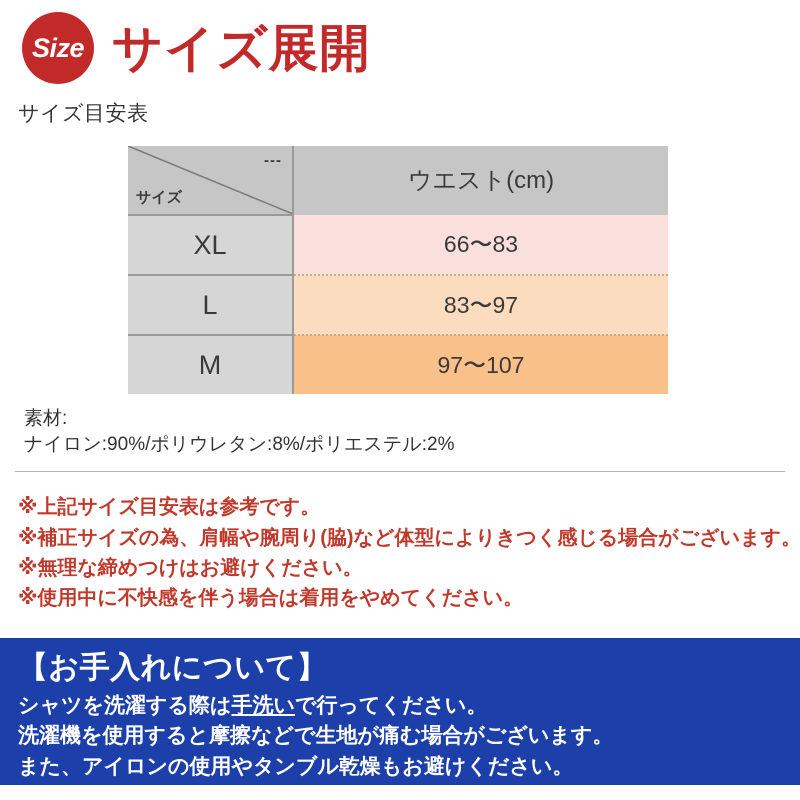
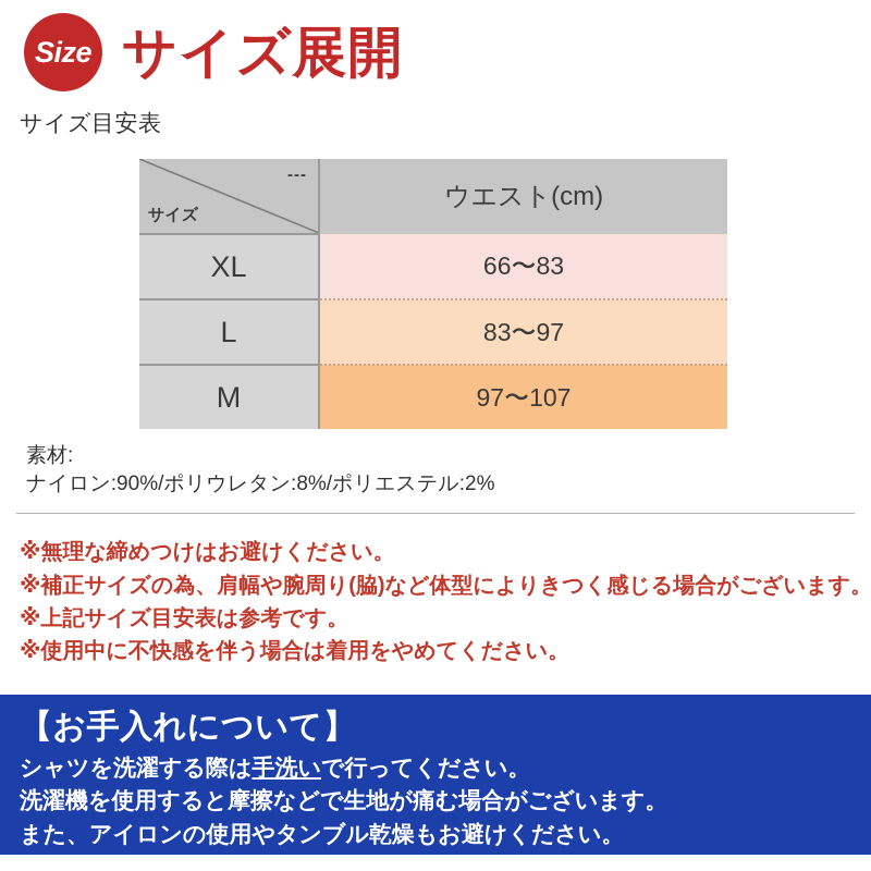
  Size
  サイズ展開
  サイズ目安表
  --- サイズ	ウエスト(cm)
  XL	66〜83
  L	83〜97
  M	97〜107
  素材:
  ナイロン:90%/ポリウレタン:8%/ポリエステル:2%
- ※上記サイズ目安表は参考です。
+ ※無理な締めつけはお避けください。
  ※補正サイズの為、肩幅や腕周り(脇)など体型によりきつく感じる場合がございます。
- ※無理な締めつけはお避けください。
+ ※上記サイズ目安表は参考です。
  ※使用中に不快感を伴う場合は着用をやめてください。
  【お手入れについて】
  シャツを洗濯する際は手洗いで行ってください。
  洗濯機を使用すると摩擦などで生地が痛む場合がございます。
  また、アイロンの使用やタンブル乾燥もお避けください。
